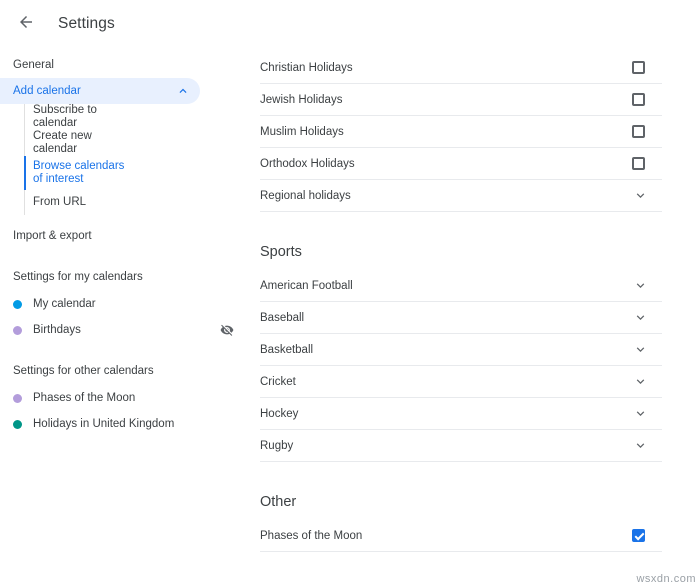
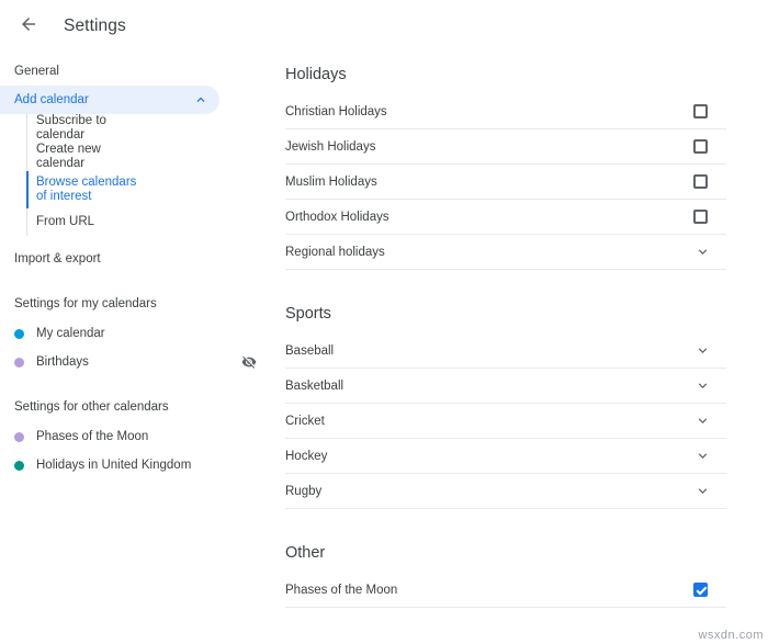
  Settings
  General
  Add calendar
  Subscribe to calendar
  Create new calendar
  Browse calendars of interest
  From URL
  Import & export
  Settings for my calendars
  My calendar
  Birthdays
  Settings for other calendars
  Phases of the Moon
  Holidays in United Kingdom
+ Holidays
  Christian Holidays
  Jewish Holidays
  Muslim Holidays
  Orthodox Holidays
  Regional holidays
  Sports
- American Football
  Baseball
  Basketball
  Cricket
  Hockey
  Rugby
  Other
  Phases of the Moon
  wsxdn.com
